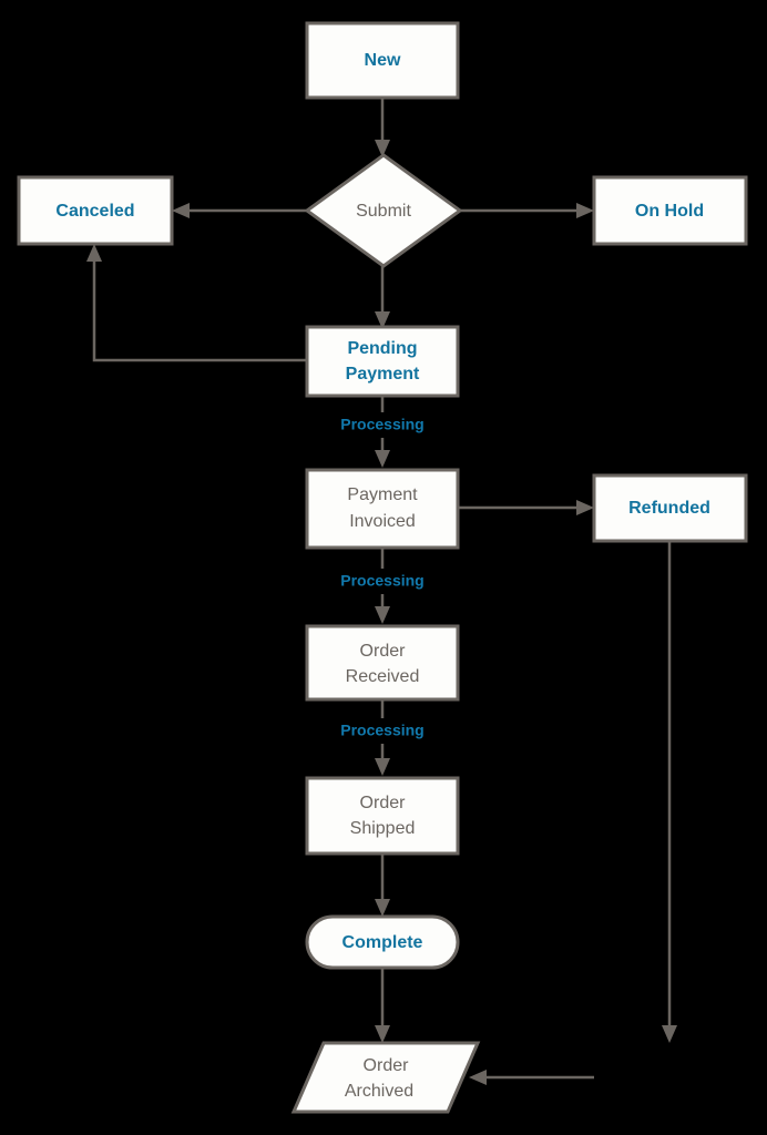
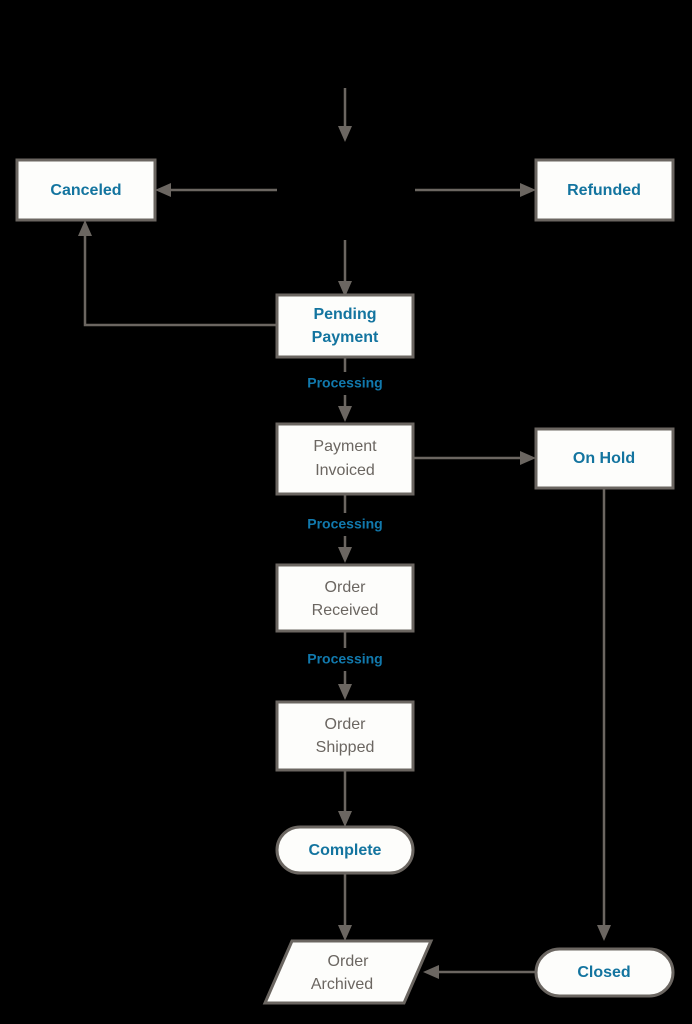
- New
- Submit
  Canceled
- On Hold
+ Refunded
  Pending
  Payment
  Processing
  Payment
  Invoiced
- Refunded
+ On Hold
  Processing
  Order
  Received
  Processing
  Order
  Shipped
  Complete
+ Closed
  Order
  Archived
